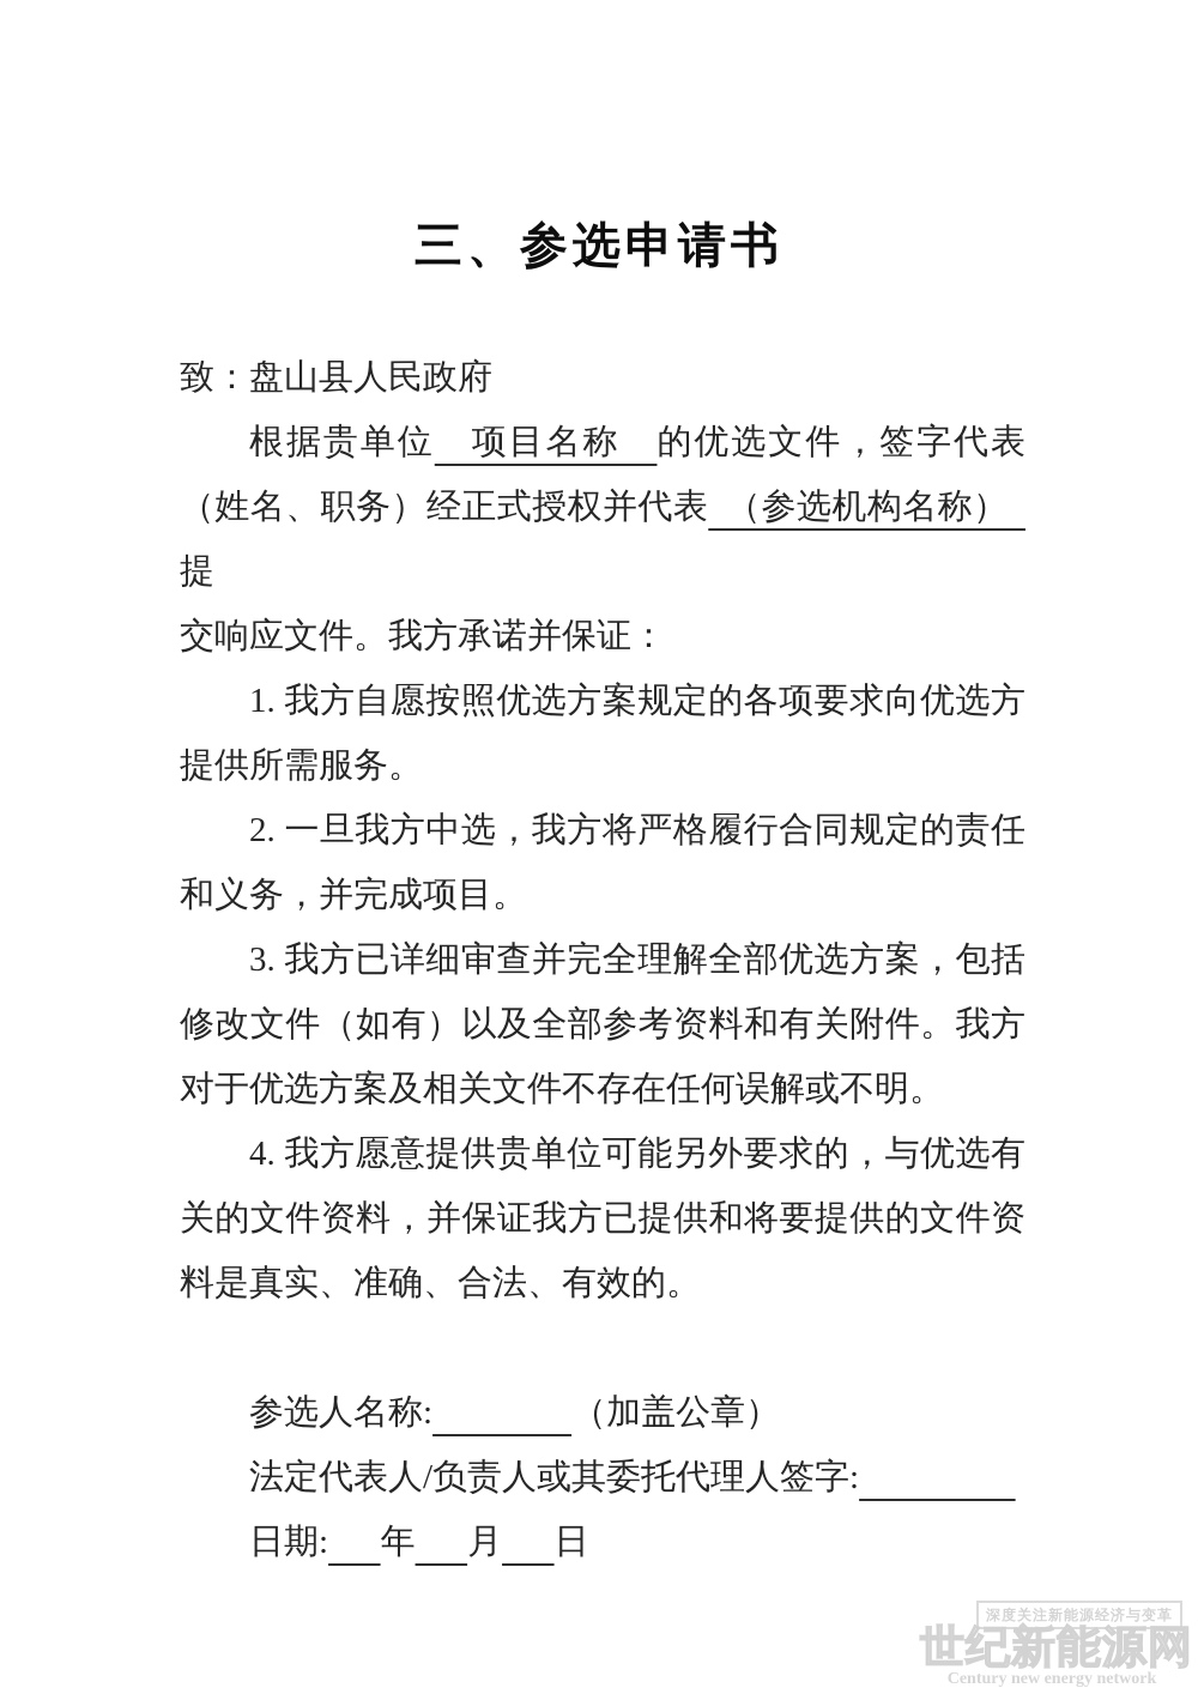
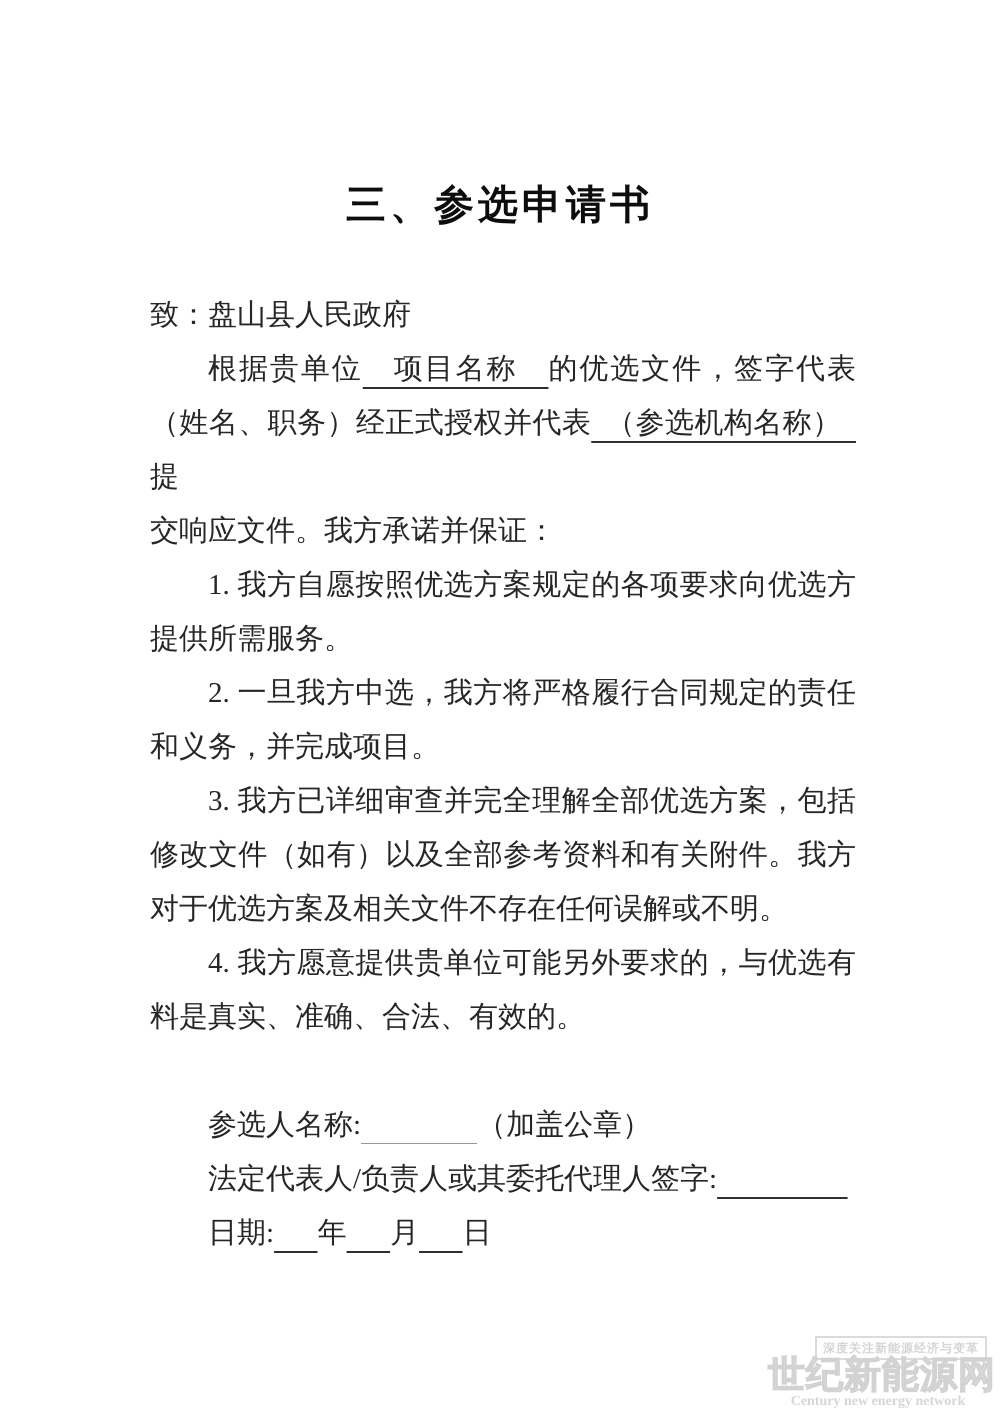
  三、参选申请书
  致：盘山县人民政府
  根据贵单位 项目名称 的优选文件，签字代表
  （姓名、职务）经正式授权并代表 （参选机构名称） 提
  交响应文件。我方承诺并保证：
  1. 我方自愿按照优选方案规定的各项要求向优选方
  提供所需服务。
  2. 一旦我方中选，我方将严格履行合同规定的责任
  和义务，并完成项目。
  3. 我方已详细审查并完全理解全部优选方案，包括
  修改文件（如有）以及全部参考资料和有关附件。我方
  对于优选方案及相关文件不存在任何误解或不明。
  4. 我方愿意提供贵单位可能另外要求的，与优选有
- 关的文件资料，并保证我方已提供和将要提供的文件资
  料是真实、准确、合法、有效的。
  参选人名称: （加盖公章）
  法定代表人/负责人或其委托代理人签字:
  日期: 年 月 日
  深度关注新能源经济与变革
  世纪新能源网
  Century new energy network
